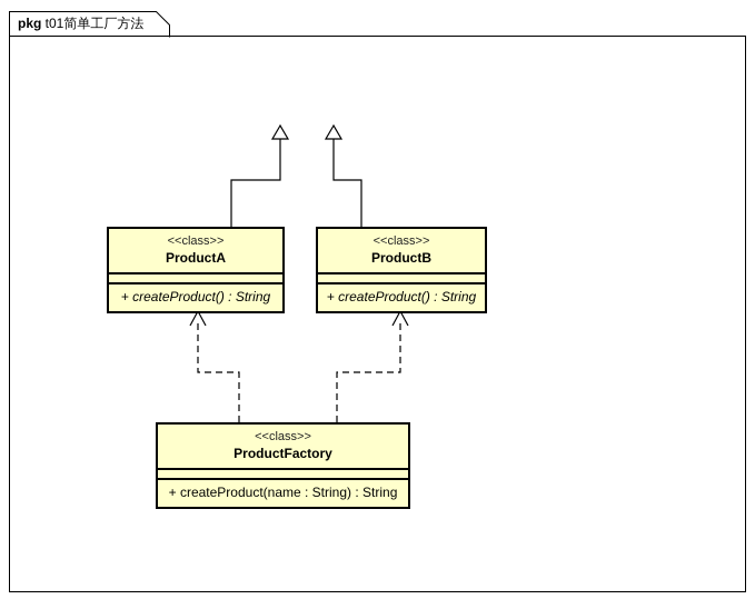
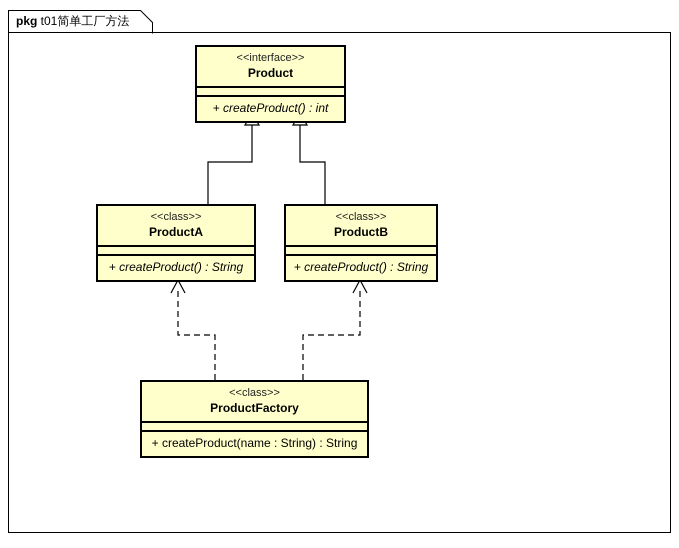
  pkg t01简单工厂方法
+ <<interface>>
+ Product
+ + createProduct() : int
  <<class>>
  ProductA
  + createProduct() : String
  <<class>>
  ProductB
  + createProduct() : String
  <<class>>
  ProductFactory
  + createProduct(name : String) : String
